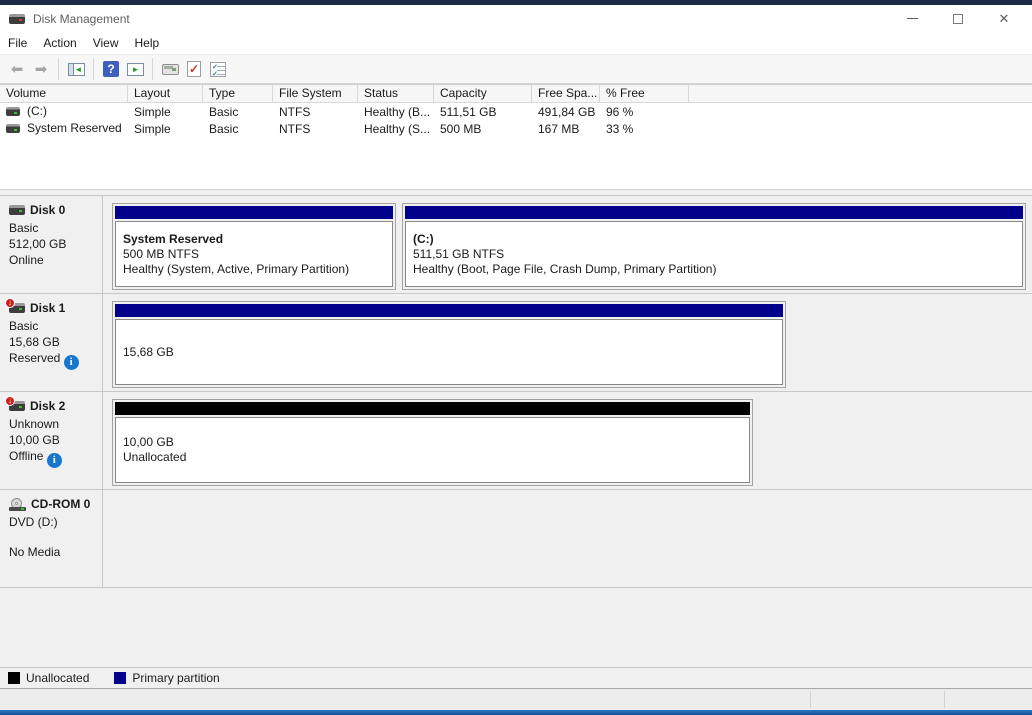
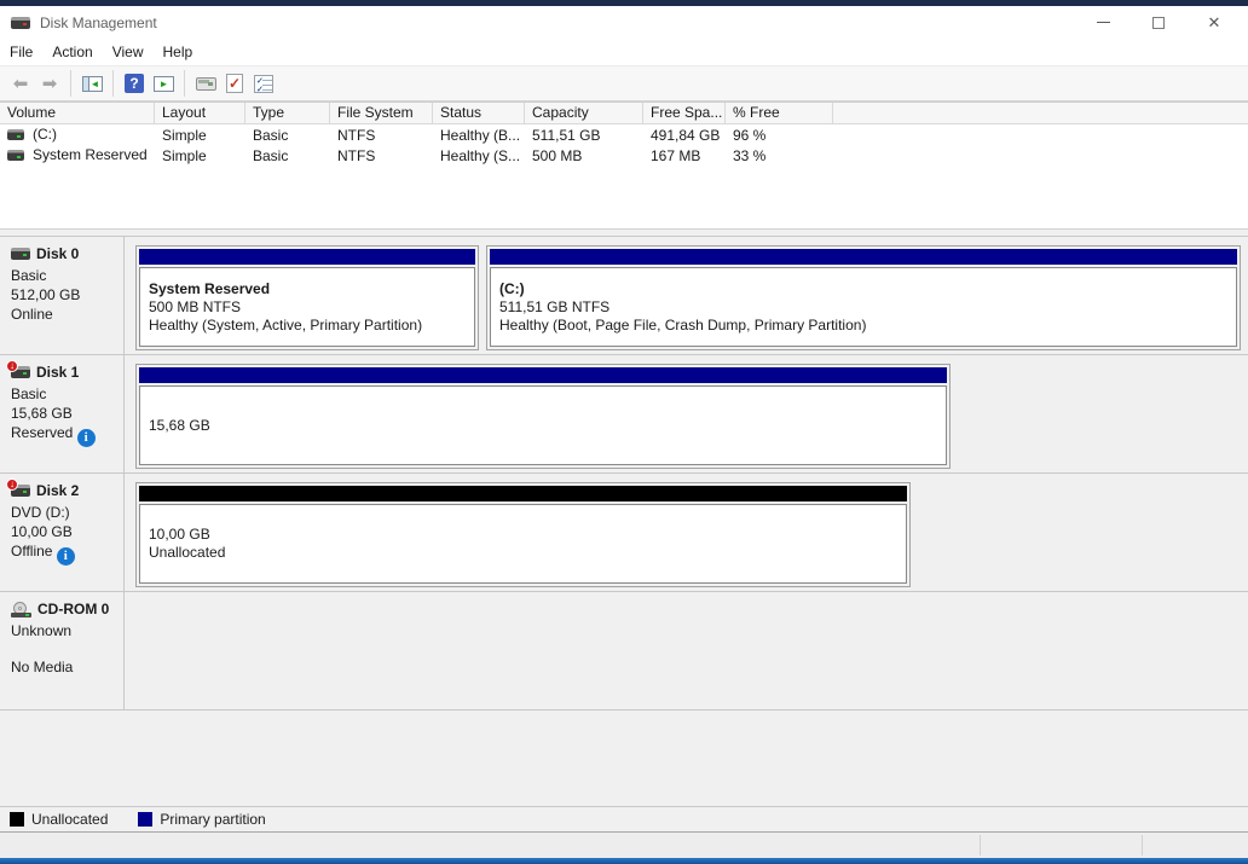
  Disk Management
  ✕
  File
  Action
  View
  Help
  ⬅
  ➡
  ◄
  ?
  ►
  ✓
  Volume
  Layout
  Type
  File System
  Status
  Capacity
  Free Spa...
  % Free
  (C:)
  Simple
  Basic
  NTFS
  Healthy (B...
  511,51 GB
  491,84 GB
  96 %
  System Reserved
  Simple
  Basic
  NTFS
  Healthy (S...
  500 MB
  167 MB
  33 %
  Disk 0
  Basic
  512,00 GB
  Online
  System Reserved
  500 MB NTFS
  Healthy (System, Active, Primary Partition)
  (C:)
  511,51 GB NTFS
  Healthy (Boot, Page File, Crash Dump, Primary Partition)
  ↓
  Disk 1
  Basic
  15,68 GB
  Reserved i
  15,68 GB
  ↓
  Disk 2
- Unknown
+ DVD (D:)
  10,00 GB
  Offline i
  10,00 GB
  Unallocated
  CD-ROM 0
- DVD (D:)
+ Unknown
  No Media
  Unallocated
  Primary partition
